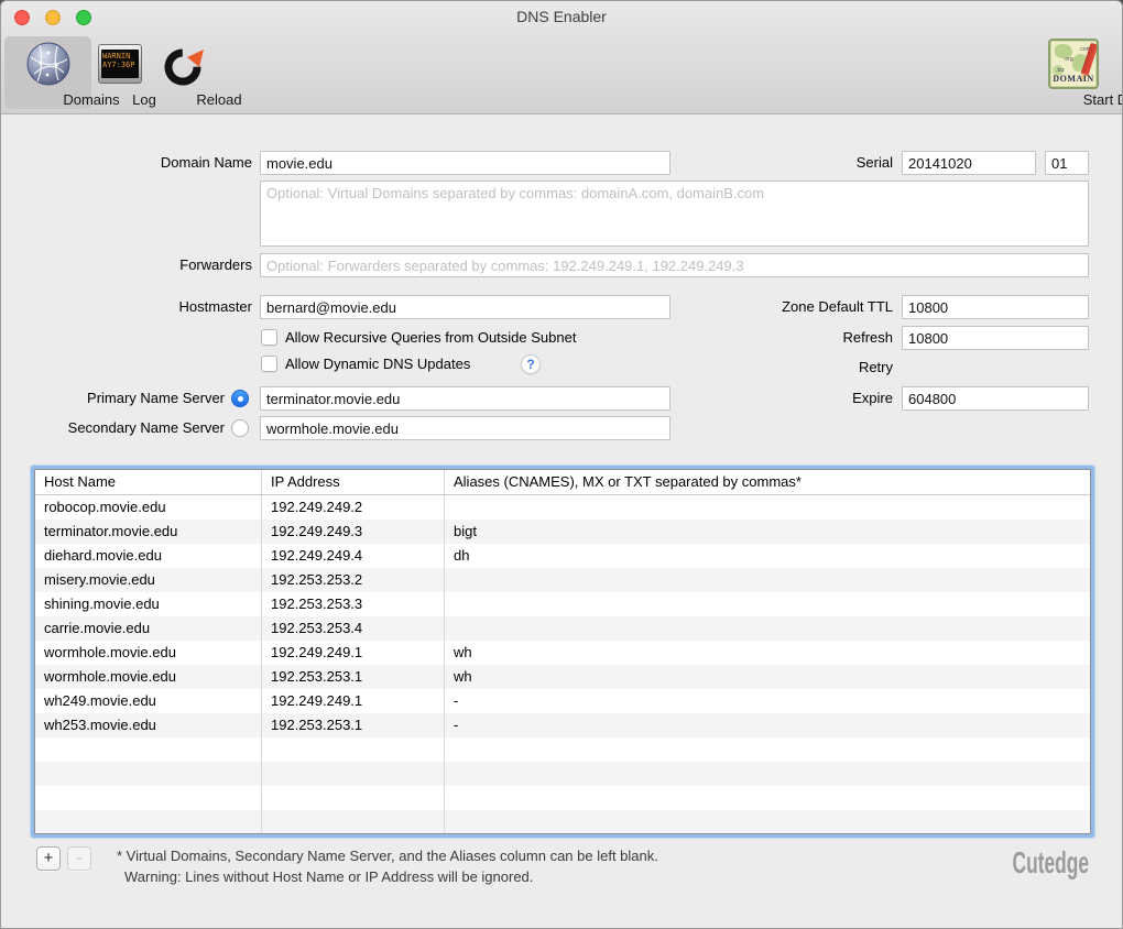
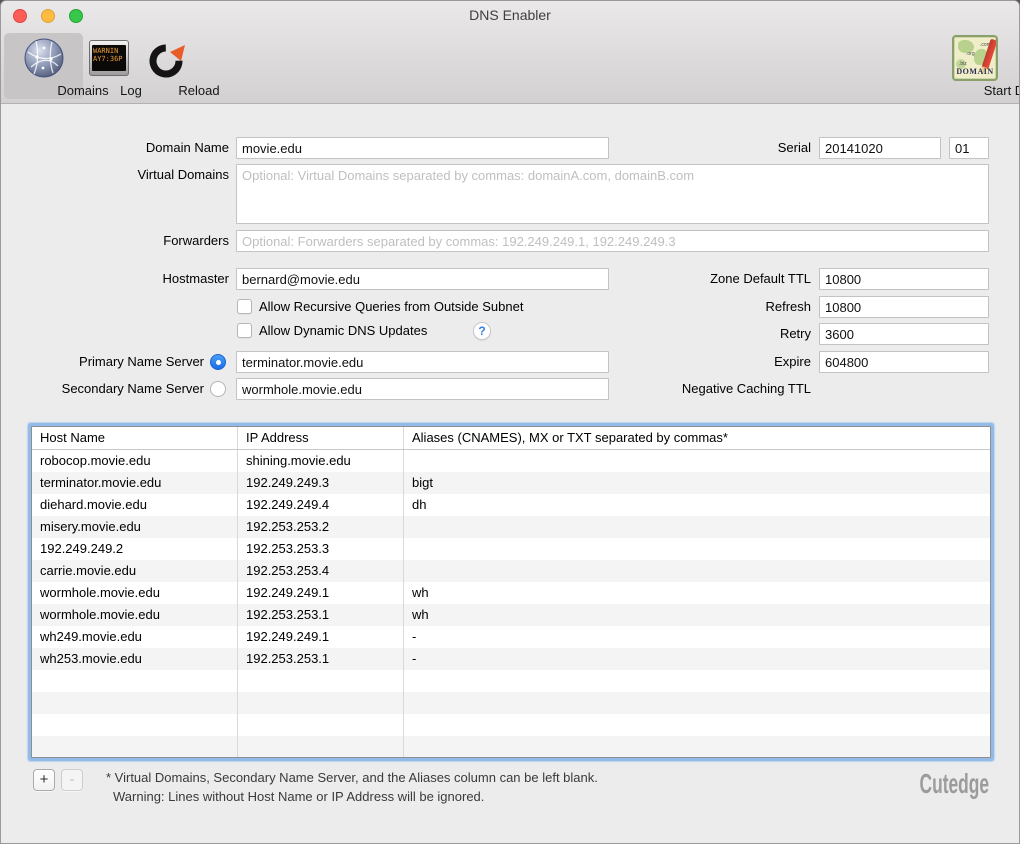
  DNS Enabler
  Domains
  WARNIN
  AY7:36P
  Log
  Reload
  DOMAIN
  Domain Name
  movie.edu
  Serial
  20141020
  01
+ Virtual Domains
  Optional: Virtual Domains separated by commas: domainA.com, domainB.com
  Forwarders
  Optional: Forwarders separated by commas: 192.249.249.1, 192.249.249.3
  Hostmaster
  bernard@movie.edu
  Allow Recursive Queries from Outside Subnet
  Allow Dynamic DNS Updates
  ?
  Primary Name Server
  terminator.movie.edu
  Secondary Name Server
  wormhole.movie.edu
  Zone Default TTL
  10800
  Refresh
  10800
  Retry
+ 3600
  Expire
  604800
+ Negative Caching TTL
  Host Name
  IP Address
  Aliases (CNAMES), MX or TXT separated by commas*
  robocop.movie.edu
- 192.249.249.2
+ shining.movie.edu
  terminator.movie.edu
  192.249.249.3
  bigt
  diehard.movie.edu
  192.249.249.4
  dh
  misery.movie.edu
  192.253.253.2
- shining.movie.edu
+ 192.249.249.2
  192.253.253.3
  carrie.movie.edu
  192.253.253.4
  wormhole.movie.edu
  192.249.249.1
  wh
  wormhole.movie.edu
  192.253.253.1
  wh
  wh249.movie.edu
  192.249.249.1
  -
  wh253.movie.edu
  192.253.253.1
  -
  +
  -
  * Virtual Domains, Secondary Name Server, and the Aliases column can be left blank.
  Warning: Lines without Host Name or IP Address will be ignored.
  Cutedge
